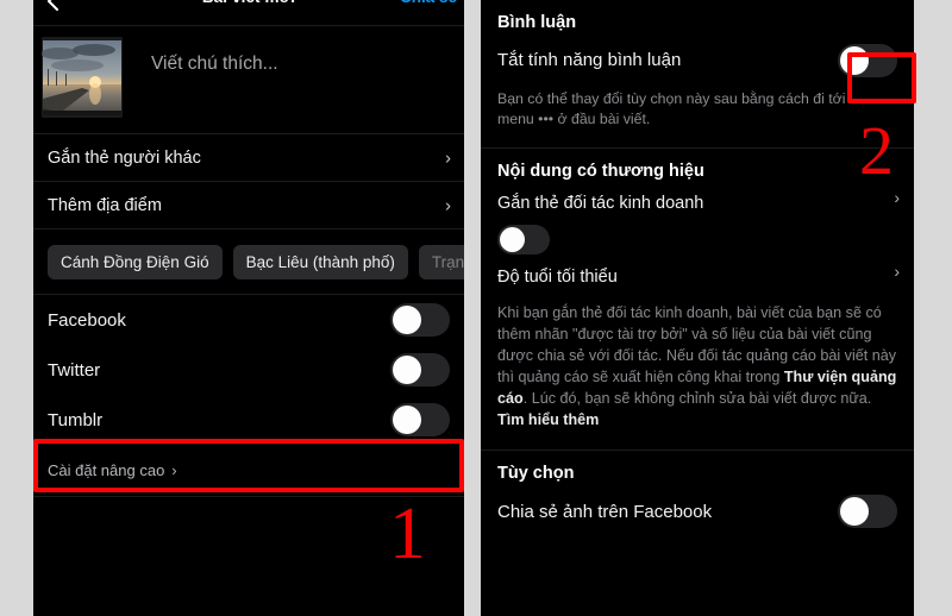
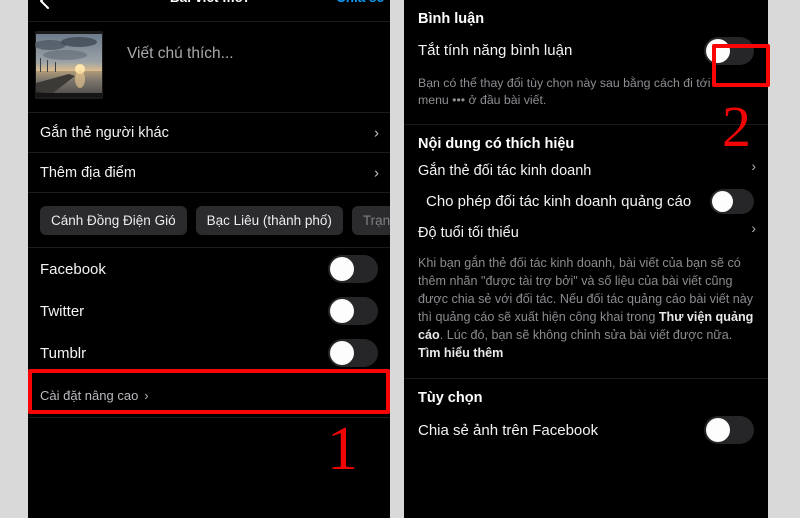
  Viết chú thích...
  Gắn thẻ người khác
  ›
  Thêm địa điểm
  ›
  Cánh Đồng Điện Gió
  Bạc Liêu (thành phố)
  Trạn
  Facebook
  Twitter
  Tumblr
  Cài đặt nâng cao
  ›
  Bình luận
  Tắt tính năng bình luận
  Bạn có thể thay đổi tùy chọn này sau bằng cách đi tới menu ••• ở đầu bài viết.
- Nội dung có thương hiệu
+ Nội dung có thích hiệu
  Gắn thẻ đối tác kinh doanh
  ›
+ Cho phép đối tác kinh doanh quảng cáo
  Độ tuổi tối thiểu
  ›
  Khi bạn gắn thẻ đối tác kinh doanh, bài viết của bạn sẽ có thêm nhãn "được tài trợ bởi" và số liệu của bài viết cũng được chia sẻ với đối tác. Nếu đối tác quảng cáo bài viết này thì quảng cáo sẽ xuất hiện công khai trong Thư viện quảng cáo. Lúc đó, bạn sẽ không chỉnh sửa bài viết được nữa. Tìm hiểu thêm
  Tùy chọn
  Chia sẻ ảnh trên Facebook
  1
  2
